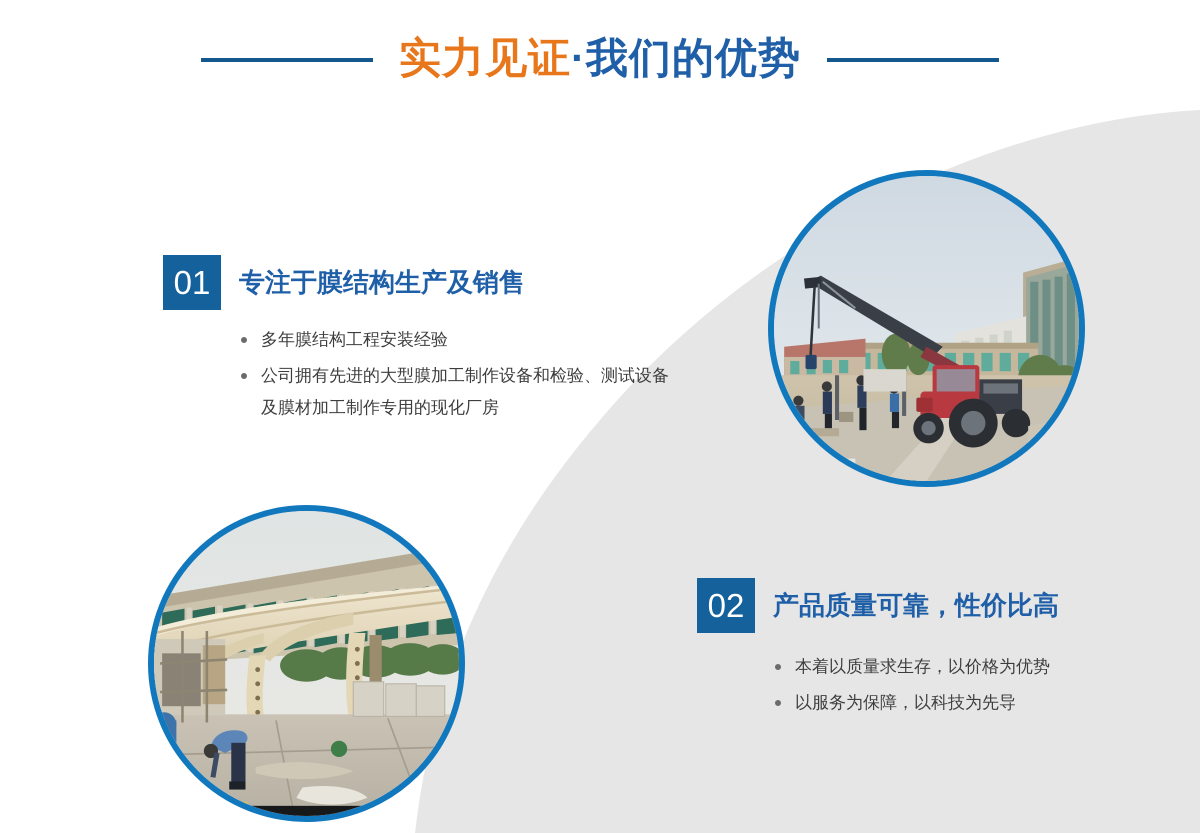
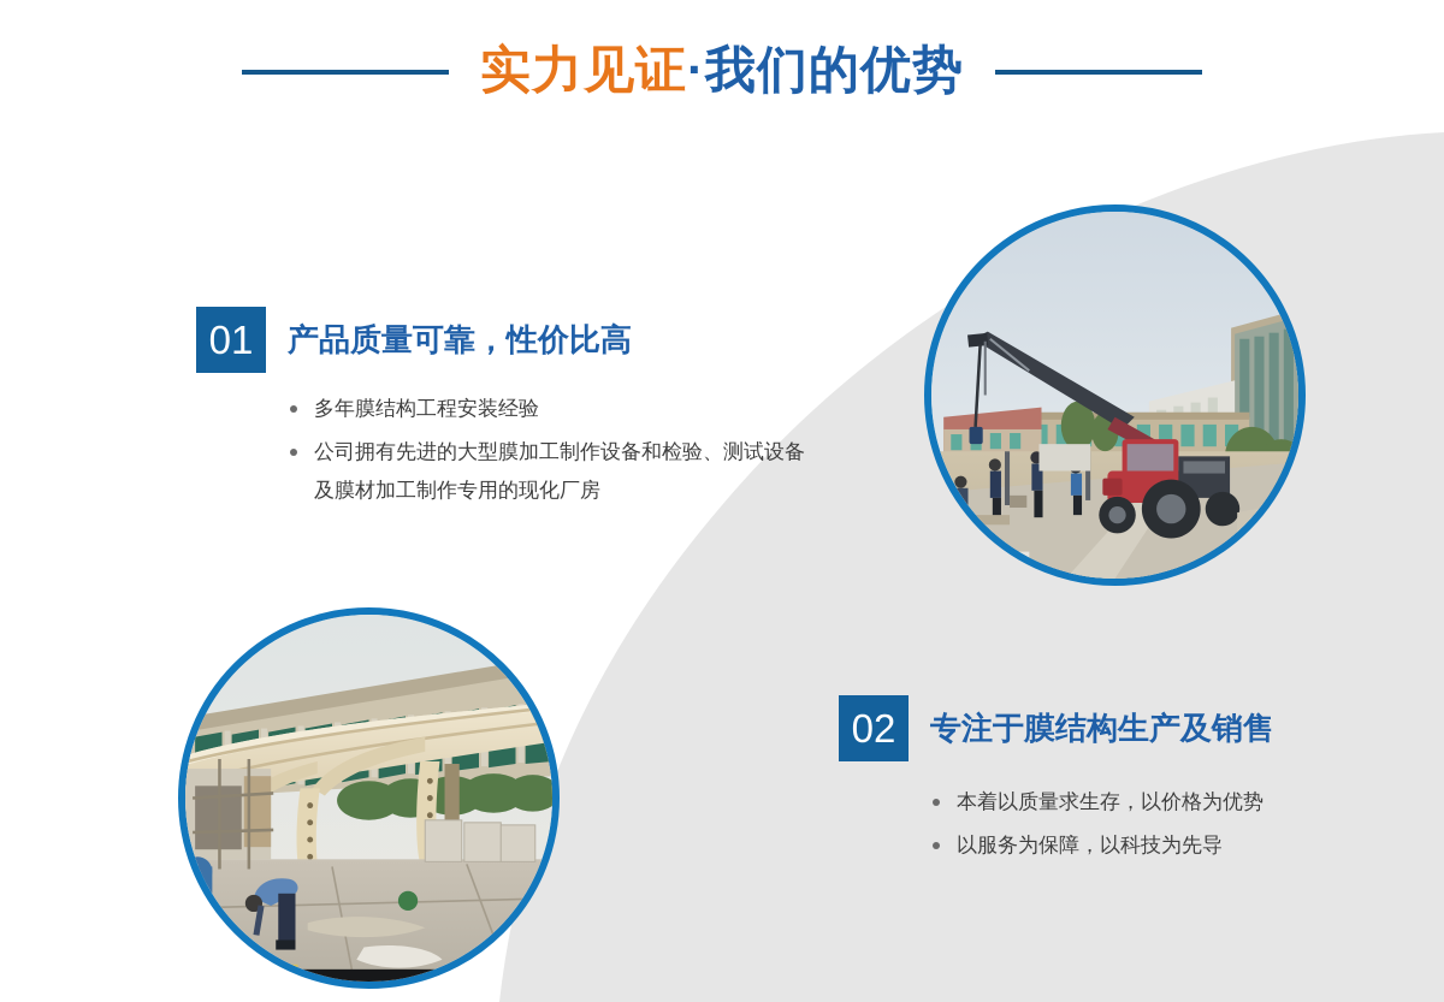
  实力见证·我们的优势
  01
- 专注于膜结构生产及销售
+ 产品质量可靠，性价比高
  多年膜结构工程安装经验
  公司拥有先进的大型膜加工制作设备和检验、测试设备及膜材加工制作专用的现化厂房
  02
- 产品质量可靠，性价比高
+ 专注于膜结构生产及销售
  本着以质量求生存，以价格为优势
  以服务为保障，以科技为先导
